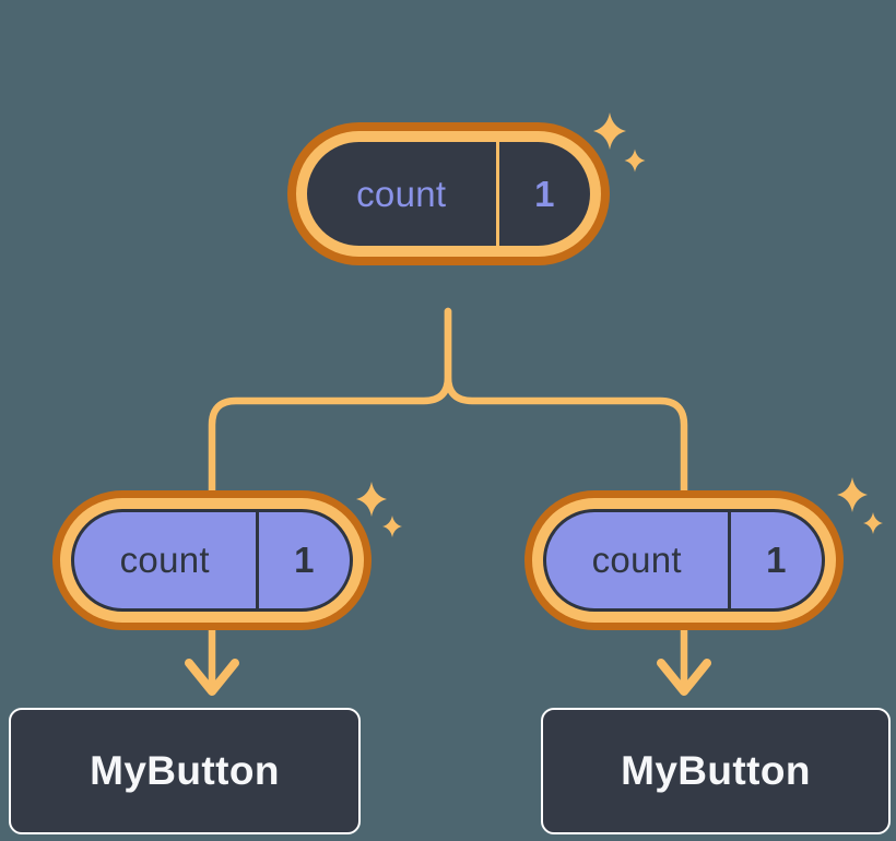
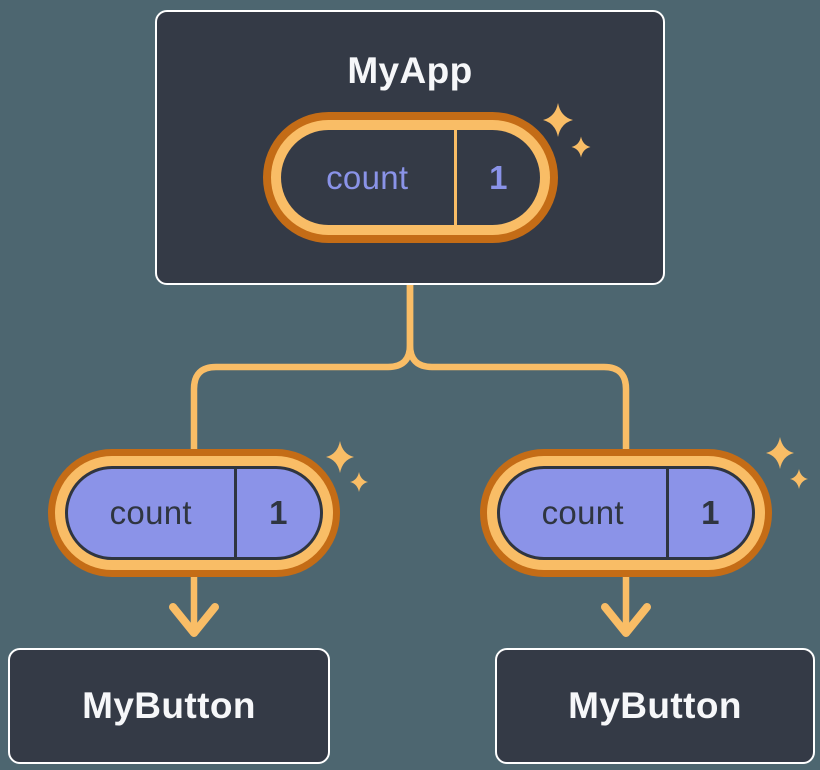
+ MyApp
  count
  1
  count
  1
  count
  1
  MyButton
  MyButton
